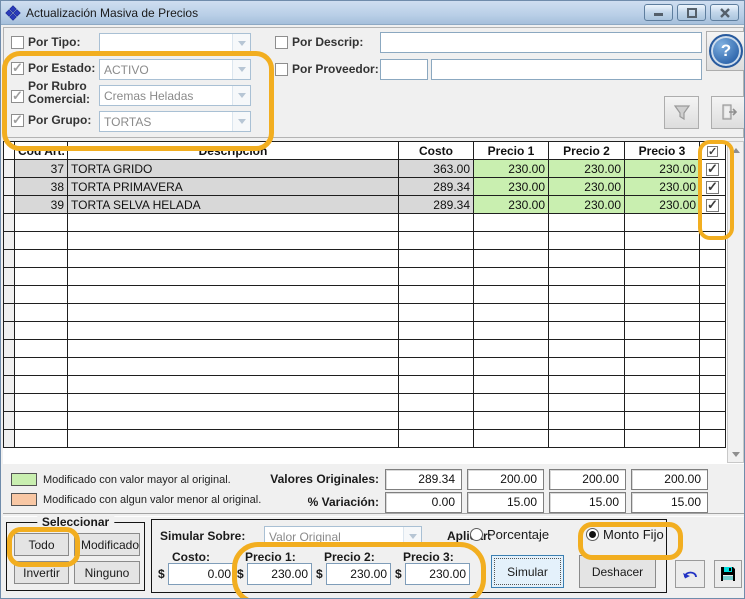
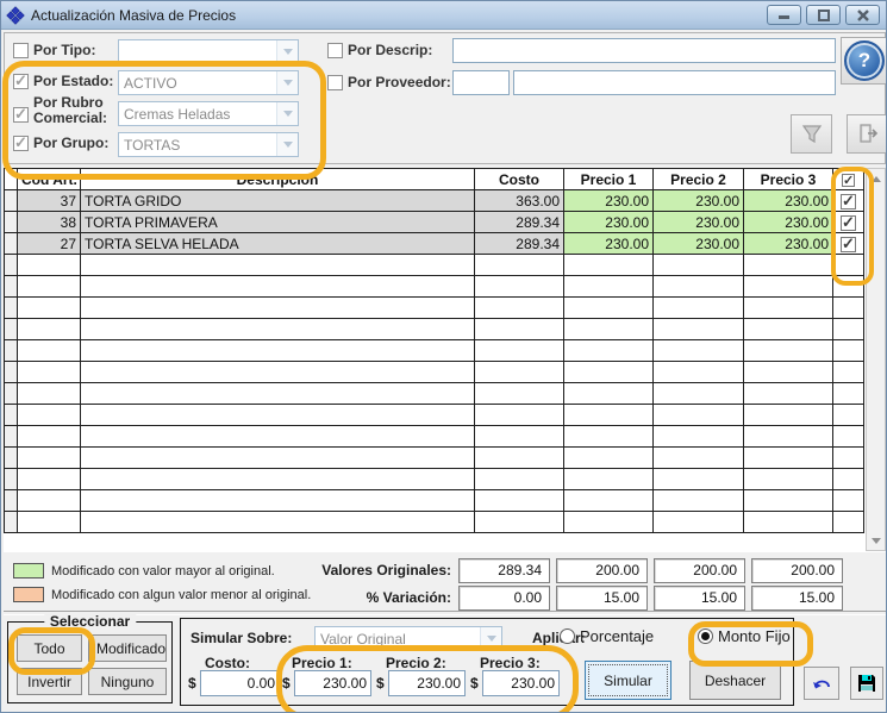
  Actualización Masiva de Precios
  Por Tipo:
  Por Estado:
  ACTIVO
  Por Rubro
  Comercial:
  Cremas Heladas
  Por Grupo:
  TORTAS
  Por Descrip:
  Por Proveedor:
  ?
  	Cod Art.	Descripción	Costo	Precio 1	Precio 2	Precio 3
  	37	TORTA GRIDO	363.00	230.00	230.00	230.00
  	38	TORTA PRIMAVERA	289.34	230.00	230.00	230.00
- 	39	TORTA SELVA HELADA	289.34	230.00	230.00	230.00
+ 	27	TORTA SELVA HELADA	289.34	230.00	230.00	230.00
  Modificado con valor mayor al original.
  Modificado con algun valor menor al original.
  Valores Originales:
  289.34
  200.00
  200.00
  200.00
  % Variación:
  0.00
  15.00
  15.00
  15.00
  Seleccionar
  Todo
  Modificado
  Invertir
  Ninguno
  Simular Sobre:
  Valor Original
  Aplir:
  Porcentaje
  Monto Fijo
  Costo:
  $
  0.00
  Precio 1:
  $
  230.00
  Precio 2:
  $
  230.00
  Precio 3:
  $
  230.00
  Simular
  Deshacer
